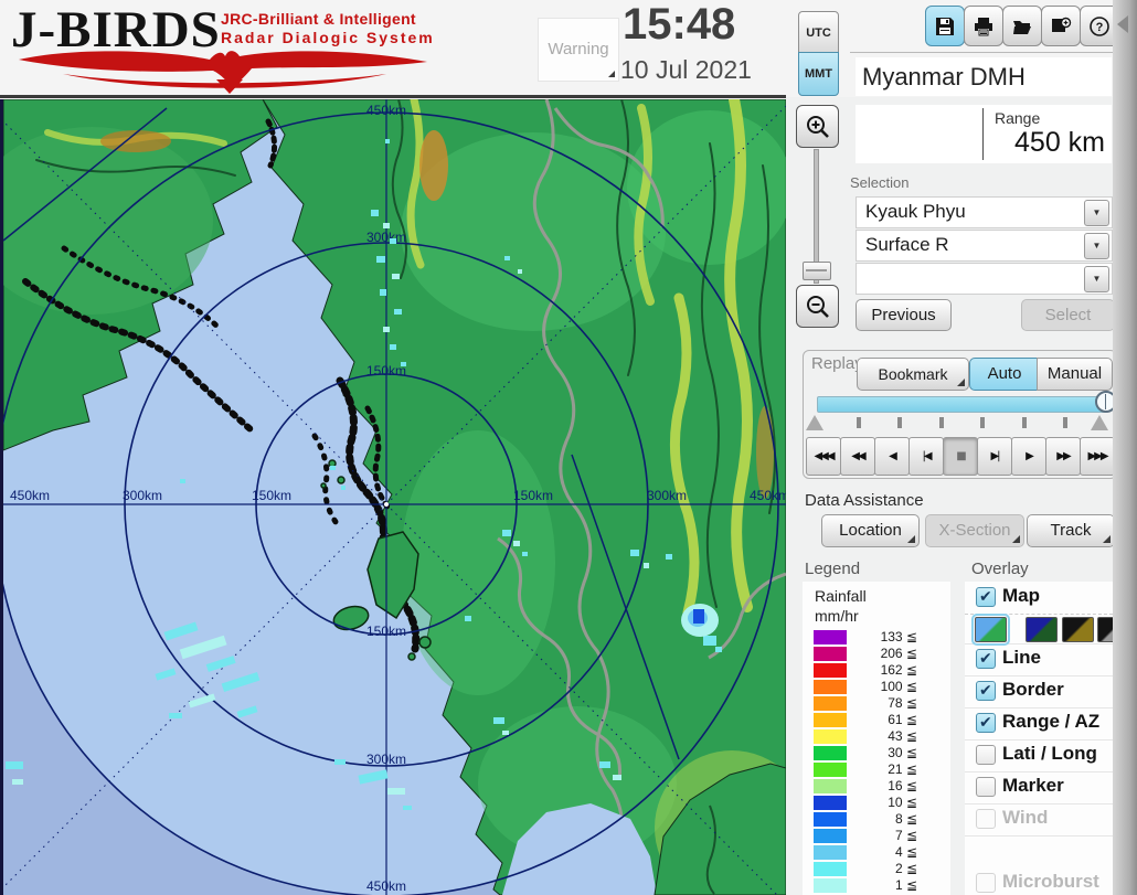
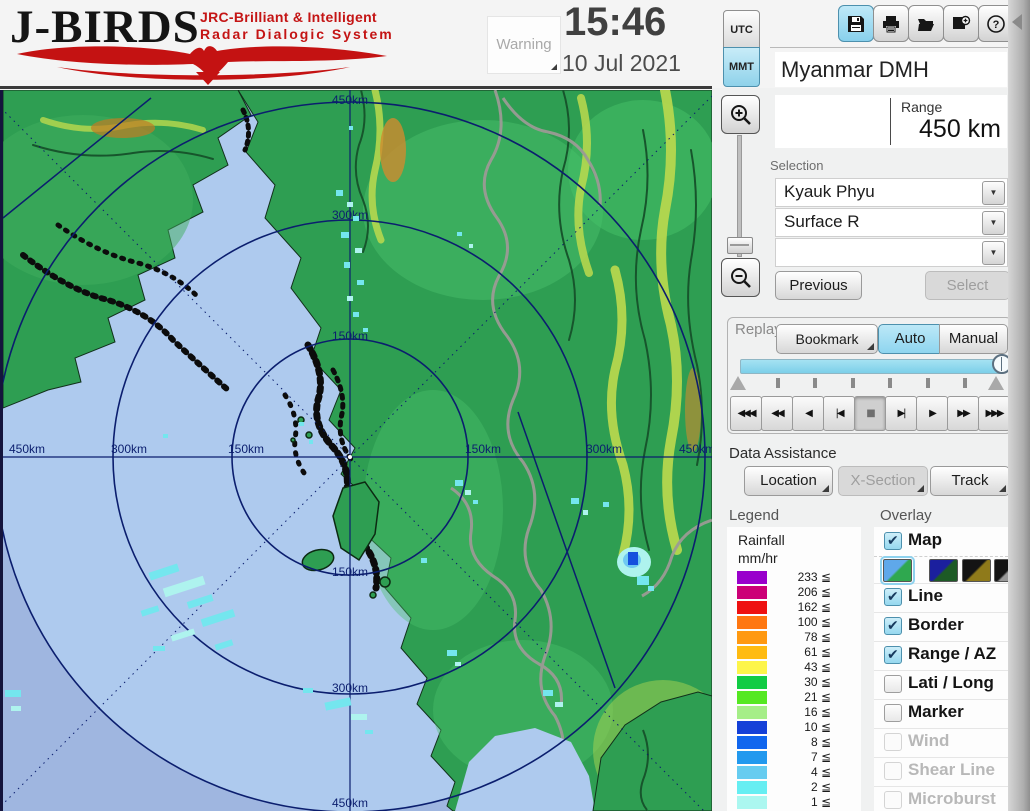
  J-BIRDS
  JRC-Brilliant & Intelligent
  Radar Dialogic System
  Warning
- 15:48
+ 15:46
  10 Jul 2021
  UTC
  MMT
  ?
  450km
  300km
  150km
  150km
  300km
  450km
  450km
  300km
  150km
  150km
  300km
  450km
  Myanmar DMH
  Range
  450 km
  Selection
  Kyauk Phyu
  ▼
  Surface R
  ▼
  ▼
  Previous
  Select
  Repla
  Bookmark
  Auto
  Manual
  ◀◀◀
  ◀◀
  ◀
  |◀
  ■
  ▶|
  ▶
  ▶▶
  ▶▶▶
  Data Assistance
  Location
  X-Section
  Track
  Legend
  Overlay
  Rainfall
  mm/hr
- 133 ≦
+ 233 ≦
  206 ≦
  162 ≦
  100 ≦
  78 ≦
  61 ≦
  43 ≦
  30 ≦
  21 ≦
  16 ≦
  10 ≦
  8 ≦
  7 ≦
  4 ≦
  2 ≦
  1 ≦
  Map
  Line
  Border
  Range / AZ
  Lati / Long
  Marker
  Wind
+ Shear Line
  Microburst
